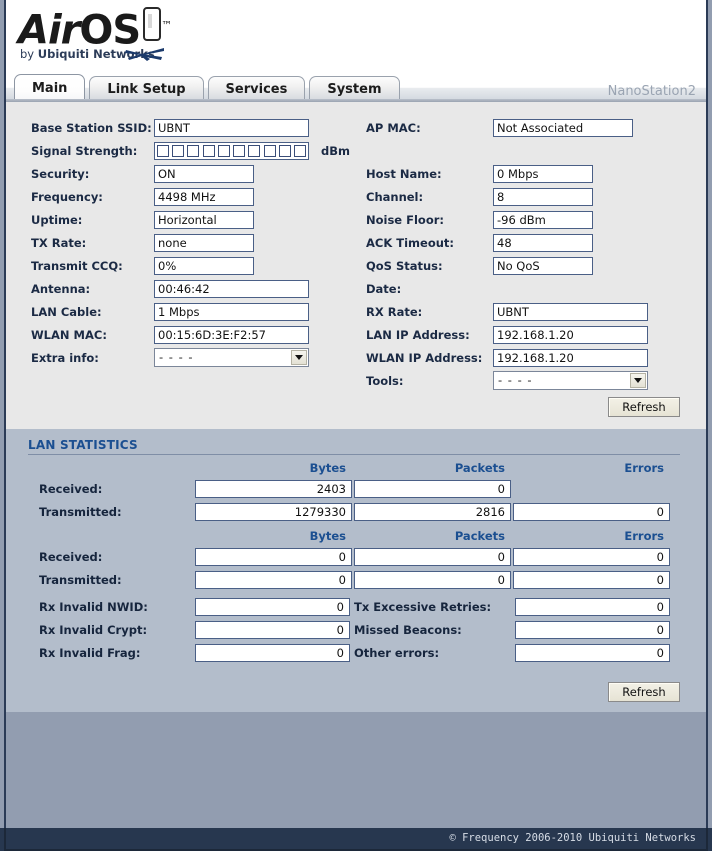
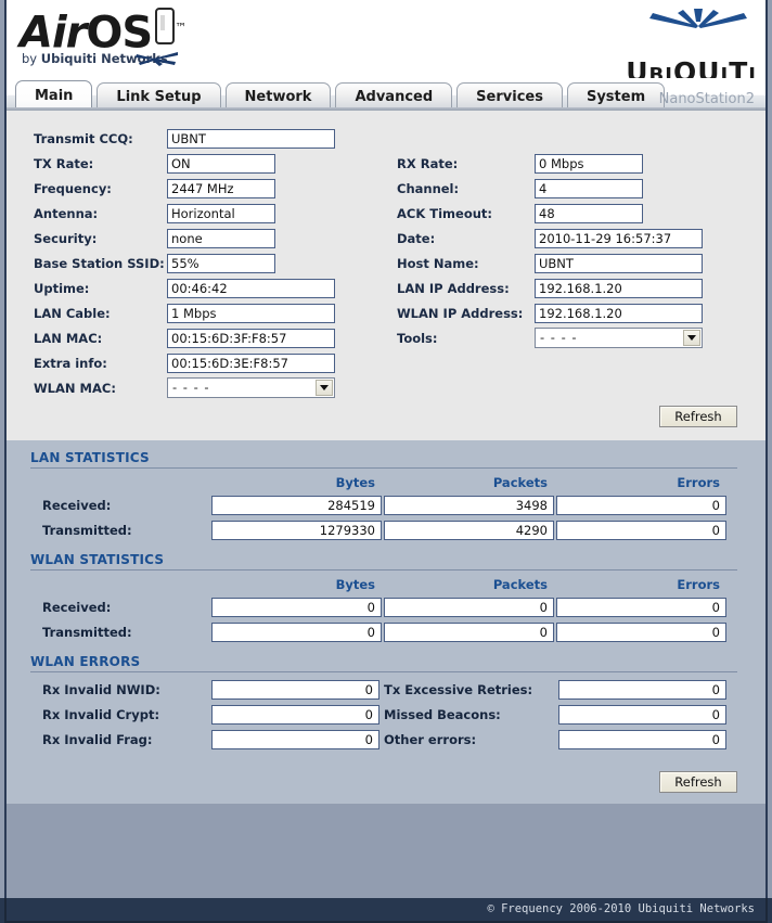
  AirOS ™
  by Ubiquiti Netwos
+ UBIQUITI
  Main
  Link Setup
+ Network
+ Advanced
  Services
  System
  NanoStation2
- Base Station SSID:
+ Transmit CCQ:
  UBNT
- Signal Strength:
- dBm
- Security:
+ TX Rate:
  ON
  Frequency:
- 4498 MHz
+ 2447 MHz
- Uptime:
+ Antenna:
  Horizontal
- TX Rate:
+ Security:
  none
- Transmit CCQ:
+ Base Station SSID:
- 0%
+ 55%
- Antenna:
+ Uptime:
  00:46:42
  LAN Cable:
  1 Mbps
+ LAN MAC:
+ 00:15:6D:3F:F8:57
- WLAN MAC:
+ Extra info:
- 00:15:6D:3E:F2:57
+ 00:15:6D:3E:F8:57
- Extra info:
+ WLAN MAC:
  - - - -
- AP MAC:
- Not Associated
- Host Name:
+ RX Rate:
  0 Mbps
  Channel:
- 8
+ 4
- Noise Floor:
- -96 dBm
  ACK Timeout:
  48
- QoS Status:
- No QoS
  Date:
+ 2010-11-29 16:57:37
- RX Rate:
+ Host Name:
  UBNT
  LAN IP Address:
  192.168.1.20
  WLAN IP Address:
  192.168.1.20
  Tools:
  - - - -
  Refresh
  LAN STATISTICS
  Bytes
  Packets
  Errors
  Received:
+ 284519
- 2403
+ 3498
  0
  Transmitted:
  1279330
- 2816
+ 4290
  0
+ WLAN STATISTICS
  Bytes
  Packets
  Errors
  Received:
  0
  0
  0
  Transmitted:
  0
  0
  0
+ WLAN ERRORS
  Rx Invalid NWID:
  0
  Tx Excessive Retries:
  0
  Rx Invalid Crypt:
  0
  Missed Beacons:
  0
  Rx Invalid Frag:
  0
  Other errors:
  0
  Refresh
  © Frequency 2006-2010 Ubiquiti Networks
